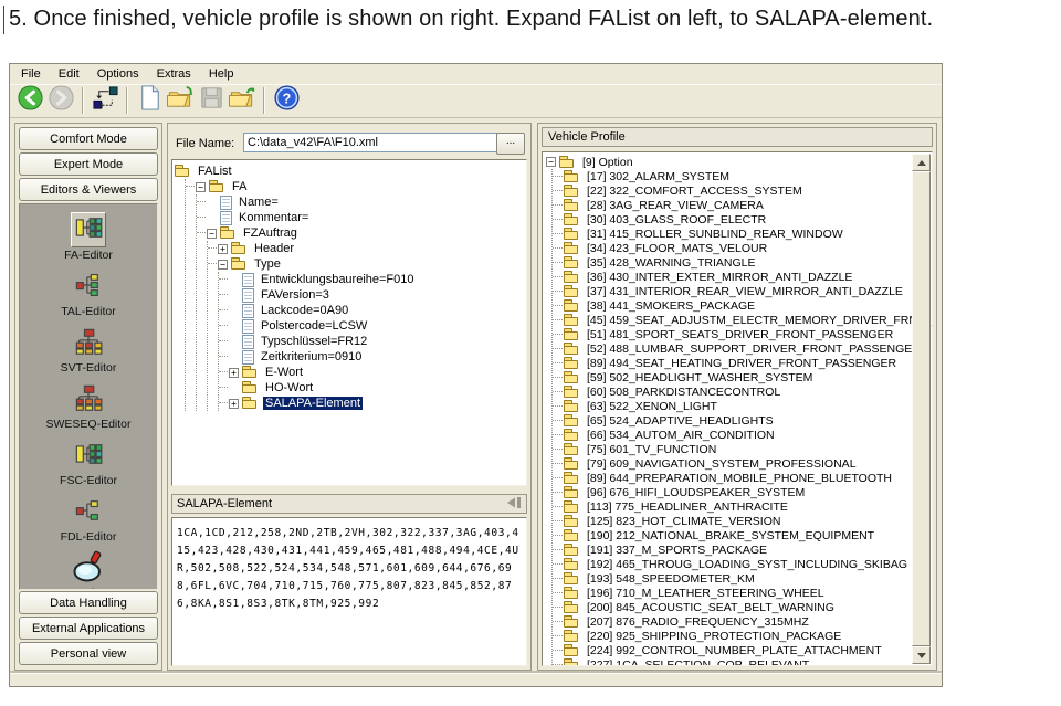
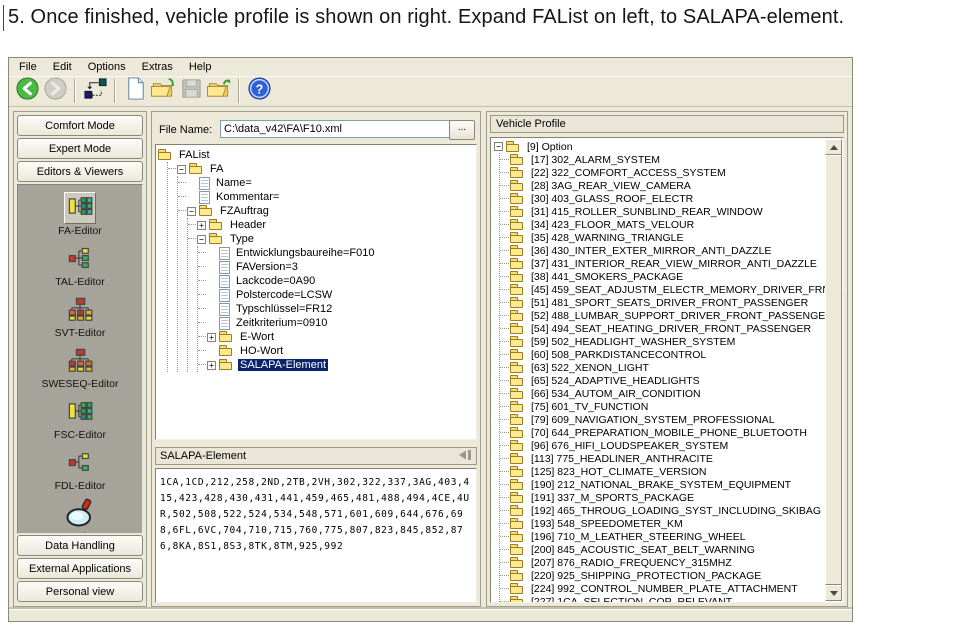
  5. Once finished, vehicle profile is shown on right. Expand FAList on left, to SALAPA-element.
  File
  Edit
  Options
  Extras
  Help
  ?
  Comfort Mode
  Expert Mode
  Editors & Viewers
  FA-Editor
  TAL-Editor
  SVT-Editor
  SWESEQ-Editor
  FSC-Editor
  FDL-Editor
  Data Handling
  External Applications
  Personal view
  File Name:
  C:\data_v42\FA\F10.xml
  ...
  FAList
  −
  FA
  Name=
  Kommentar=
  −
  FZAuftrag
  +
  Header
  −
  Type
  Entwicklungsbaureihe=F010
  FAVersion=3
  Lackcode=0A90
  Polstercode=LCSW
  Typschlüssel=FR12
  Zeitkriterium=0910
  +
  E-Wort
  HO-Wort
  +
  SALAPA-Element
  SALAPA-Element
  1CA,1CD,212,258,2ND,2TB,2VH,302,322,337,3AG,403,415,423,428,430,431,441,459,465,481,488,494,4CE,4UR,502,508,522,524,534,548,571,601,609,644,676,698,6FL,6VC,704,710,715,760,775,807,823,845,852,876,8KA,8S1,8S3,8TK,8TM,925,992
  Vehicle Profile
  −
  [9] Option
  [17] 302_ALARM_SYSTEM
  [22] 322_COMFORT_ACCESS_SYSTEM
  [28] 3AG_REAR_VIEW_CAMERA
  [30] 403_GLASS_ROOF_ELECTR
  [31] 415_ROLLER_SUNBLIND_REAR_WINDOW
  [34] 423_FLOOR_MATS_VELOUR
  [35] 428_WARNING_TRIANGLE
  [36] 430_INTER_EXTER_MIRROR_ANTI_DAZZLE
  [37] 431_INTERIOR_REAR_VIEW_MIRROR_ANTI_DAZZLE
  [38] 441_SMOKERS_PACKAGE
  [45] 459_SEAT_ADJUSTM_ELECTR_MEMORY_DRIVER_FR
  [51] 481_SPORT_SEATS_DRIVER_FRONT_PASSENGER
  [52] 488_LUMBAR_SUPPORT_DRIVER_FRONT_PASSENGE
- [89] 494_SEAT_HEATING_DRIVER_FRONT_PASSENGER
+ [54] 494_SEAT_HEATING_DRIVER_FRONT_PASSENGER
  [59] 502_HEADLIGHT_WASHER_SYSTEM
  [60] 508_PARKDISTANCECONTROL
  [63] 522_XENON_LIGHT
  [65] 524_ADAPTIVE_HEADLIGHTS
  [66] 534_AUTOM_AIR_CONDITION
  [75] 601_TV_FUNCTION
  [79] 609_NAVIGATION_SYSTEM_PROFESSIONAL
- [89] 644_PREPARATION_MOBILE_PHONE_BLUETOOTH
+ [70] 644_PREPARATION_MOBILE_PHONE_BLUETOOTH
  [96] 676_HIFI_LOUDSPEAKER_SYSTEM
  [113] 775_HEADLINER_ANTHRACITE
  [125] 823_HOT_CLIMATE_VERSION
  [190] 212_NATIONAL_BRAKE_SYSTEM_EQUIPMENT
  [191] 337_M_SPORTS_PACKAGE
  [192] 465_THROUG_LOADING_SYST_INCLUDING_SKIBAG
  [193] 548_SPEEDOMETER_KM
  [196] 710_M_LEATHER_STEERING_WHEEL
  [200] 845_ACOUSTIC_SEAT_BELT_WARNING
  [207] 876_RADIO_FREQUENCY_315MHZ
  [220] 925_SHIPPING_PROTECTION_PACKAGE
  [224] 992_CONTROL_NUMBER_PLATE_ATTACHMENT
  [227] 1CA_SELECTION_COP_RELEVANT
